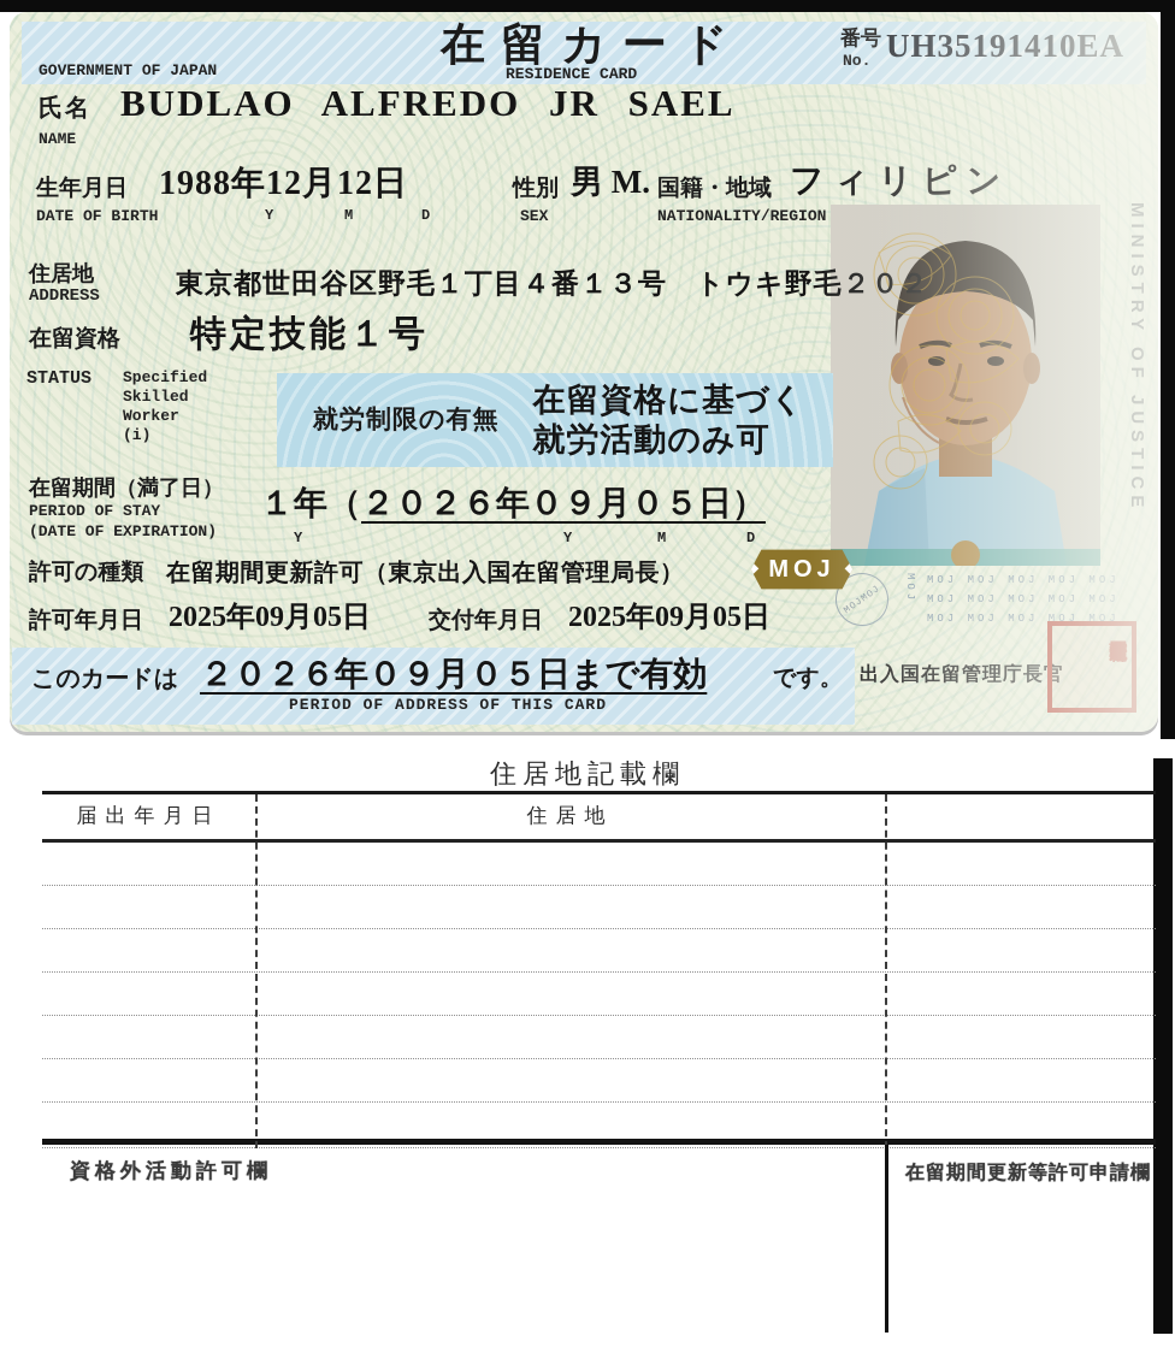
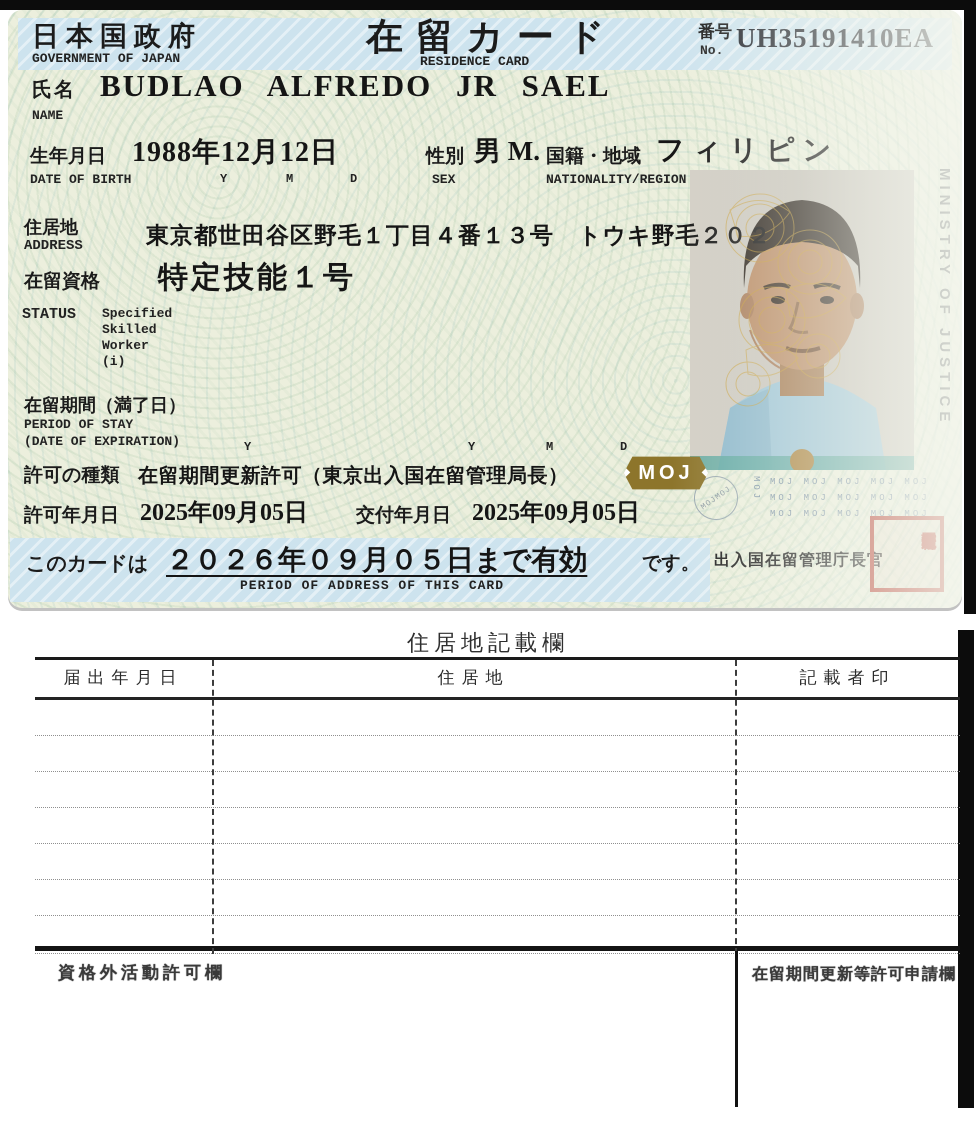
+ 日本国政府
  GOVERNMENT OF JAPAN
  在留カード
  RESIDENCE CARD
  氏名
  BUDLAO ALFREDO JR SAEL
  NAME
  生年月日
  1988年12月12日
  DATE OF BIRTH
  Y
  M
  D
  性別
  男 M.
  SEX
  国籍・地域
  NATIONALITY/REGI
  住居地
  ADDRESS
  東京都世田谷区野毛１丁目４番１３号 トウキ野
  在留資格
  特定技能１号
  STATUS
  Specified
  Skilled
  Worker
  (i)
- 就労制限の有無
- 在留資格に基づく
- 就労活動のみ可
  在留期間（満了日）
  PERIOD OF STAY
  (DATE OF EXPIRATION)
- １年（２０２６年０９月０５日）
  Y
  Y
  M
  D
  許可の種類
  在留期間更新許可（東京出入国在留管理局長）
  ◆
  許可年月日
  2025年09月05日
  交付年月日
  2025年09月05日
  このカードは
  ２０２６年０９月０５日まで有効
  PERIOD OF ADDRESS OF THIS CARD
  住居地記載欄
  届出年月日
  住居地
+ 記載者印
  資格外活動許可欄
  在留期間更新等許可申請欄
